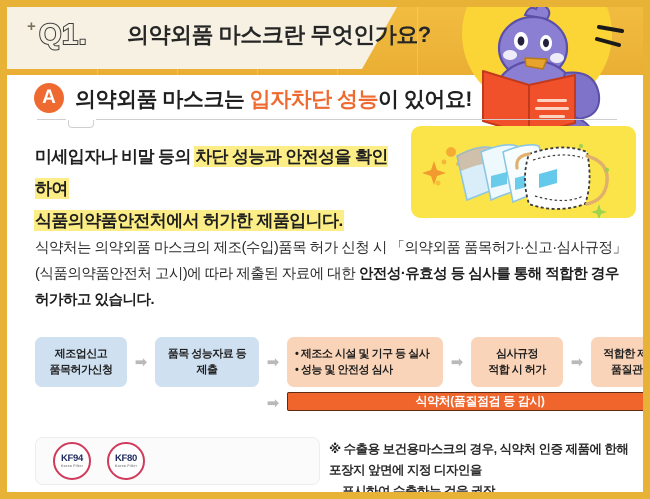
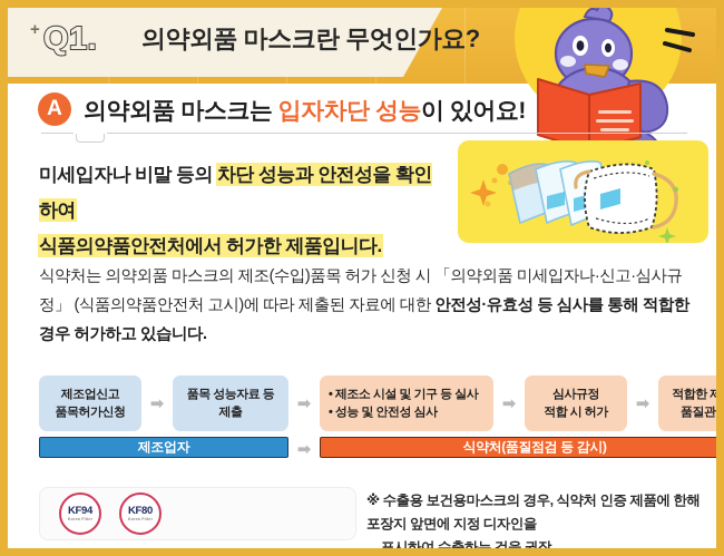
  +
  Q1.
  의약외품 마스크란 무엇인가요?
  A
  의약외품 마스크는 입자차단 성능이 있어요!
  미세입자나 비말 등의 차단 성능과 안전성을 확인하여
  식품의약품안전처에서 허가한 제품입니다.
- 식약처는 의약외품 마스크의 제조(수입)품목 허가 신청 시 「의약외품 품목허가·신고·심사규정」 (식품의약품안전처 고시)에 따라 제출된 자료에 대한 안전성·유효성 등 심사를 통해 적합한 경우 허가하고 있습니다.
+ 식약처는 의약외품 마스크의 제조(수입)품목 허가 신청 시 「의약외품 미세입자나·신고·심사규정」 (식품의약품안전처 고시)에 따라 제출된 자료에 대한 안전성·유효성 등 심사를 통해 적합한 경우 허가하고 있습니다.
  제조업신고
  품목허가신청
  ➡
  품목 성능자료 등
  제출
  ➡
  • 제조소 시설 및 기구 등 실사
  • 성능 및 안전성 심사
  ➡
  심사규정
  적합 시 허가
  ➡
  품질관
+ 제조업자
  ➡
  식약처(품질점검 등 감시)
  KF94
  KF80
  ※ 수출용 보건용마스크의 경우, 식약처 인증 제품에 한해 포장지 앞면에 지정 디자인을
  표시하여 수출하는 것을 권장
